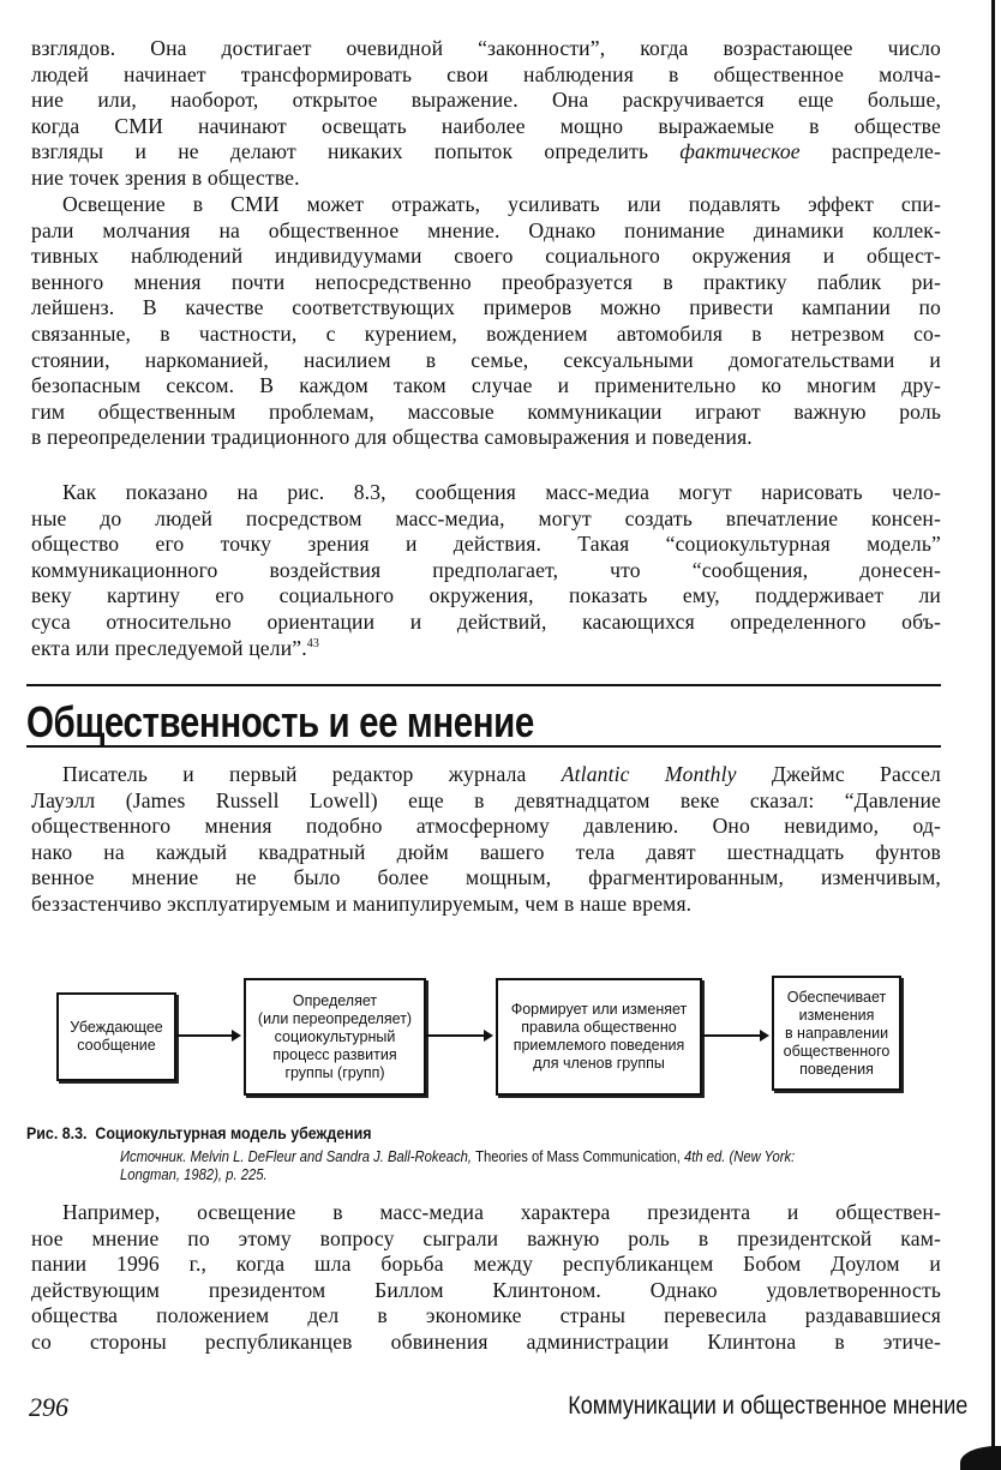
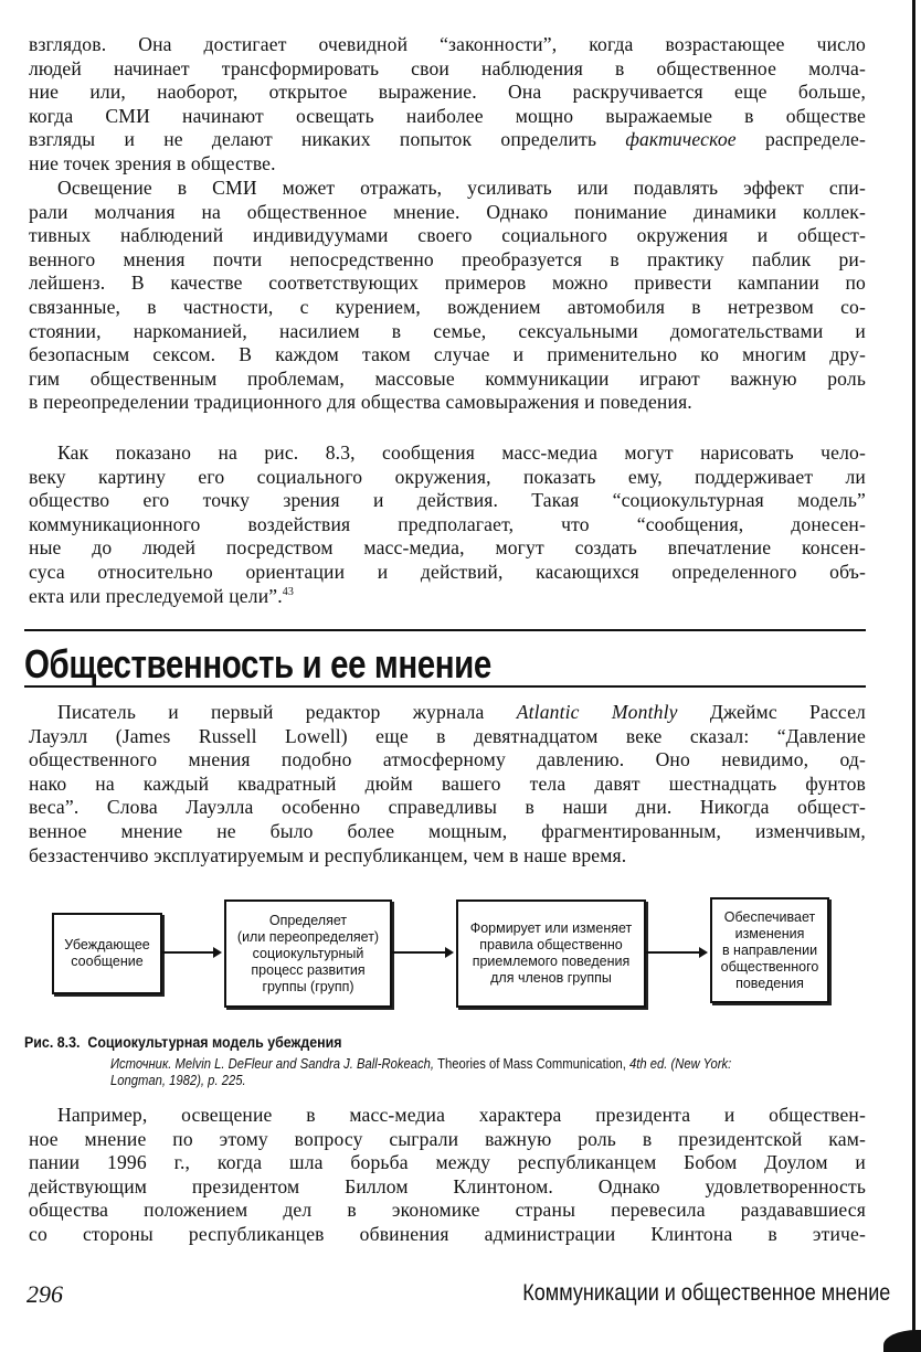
  взглядов. Она достигает очевидной “законности”, когда возрастающее число
  людей начинает трансформировать свои наблюдения в общественное молча-
  ние или, наоборот, открытое выражение. Она раскручивается еще больше,
  когда СМИ начинают освещать наиболее мощно выражаемые в обществе
  взгляды и не делают никаких попыток определить фактическое распределе-
  ние точек зрения в обществе.
  Освещение в СМИ может отражать, усиливать или подавлять эффект спи-
  рали молчания на общественное мнение. Однако понимание динамики коллек-
  тивных наблюдений индивидуумами своего социального окружения и общест-
  венного мнения почти непосредственно преобразуется в практику паблик ри-
  лейшенз. В качестве соответствующих примеров можно привести кампании по
  связанные, в частности, с курением, вождением автомобиля в нетрезвом со-
  стоянии, наркоманией, насилием в семье, сексуальными домогательствами и
  безопасным сексом. В каждом таком случае и применительно ко многим дру-
  гим общественным проблемам, массовые коммуникации играют важную роль
  в переопределении традиционного для общества самовыражения и поведения.
  Как показано на рис. 8.3, сообщения масс-медиа могут нарисовать чело-
- ные до людей посредством масс-медиа, могут создать впечатление консен-
+ веку картину его социального окружения, показать ему, поддерживает ли
  общество его точку зрения и действия. Такая “социокультурная модель”
  коммуникационного воздействия предполагает, что “сообщения, донесен-
- веку картину его социального окружения, показать ему, поддерживает ли
+ ные до людей посредством масс-медиа, могут создать впечатление консен-
  суса относительно ориентации и действий, касающихся определенного объ-
  екта или преследуемой цели”.43
  Общественность и ее мнение
  Писатель и первый редактор журнала Atlantic Monthly Джеймс Рассел
  Лауэлл (James Russell Lowell) еще в девятнадцатом веке сказал: “Давление
  общественного мнения подобно атмосферному давлению. Оно невидимо, од-
  нако на каждый квадратный дюйм вашего тела давят шестнадцать фунтов
+ веса”. Слова Лауэлла особенно справедливы в наши дни. Никогда общест-
  венное мнение не было более мощным, фрагментированным, изменчивым,
- беззастенчиво эксплуатируемым и манипулируемым, чем в наше время.
+ беззастенчиво эксплуатируемым и республиканцем, чем в наше время.
  Убеждающее
  сообщение
  Определяет
  (или переопределяет)
  социокультурный
  процесс развития
  группы (групп)
  Формирует или изменяет
  правила общественно
  приемлемого поведения
  для членов группы
  Обеспечивает
  изменения
  в направлении
  общественного
  поведения
  Рис. 8.3. Социокультурная модель убеждения
  Источник. Melvin L. DeFleur and Sandra J. Ball-Rokeach, Theories of Mass Communication, 4th ed. (New York:
  Longman, 1982), p. 225.
  Например, освещение в масс-медиа характера президента и обществен-
  ное мнение по этому вопросу сыграли важную роль в президентской кам-
  пании 1996 г., когда шла борьба между республиканцем Бобом Доулом и
  действующим президентом Биллом Клинтоном. Однако удовлетворенность
  общества положением дел в экономике страны перевесила раздававшиеся
  со стороны республиканцев обвинения администрации Клинтона в этиче-
  296
  Коммуникации и общественное мнение
